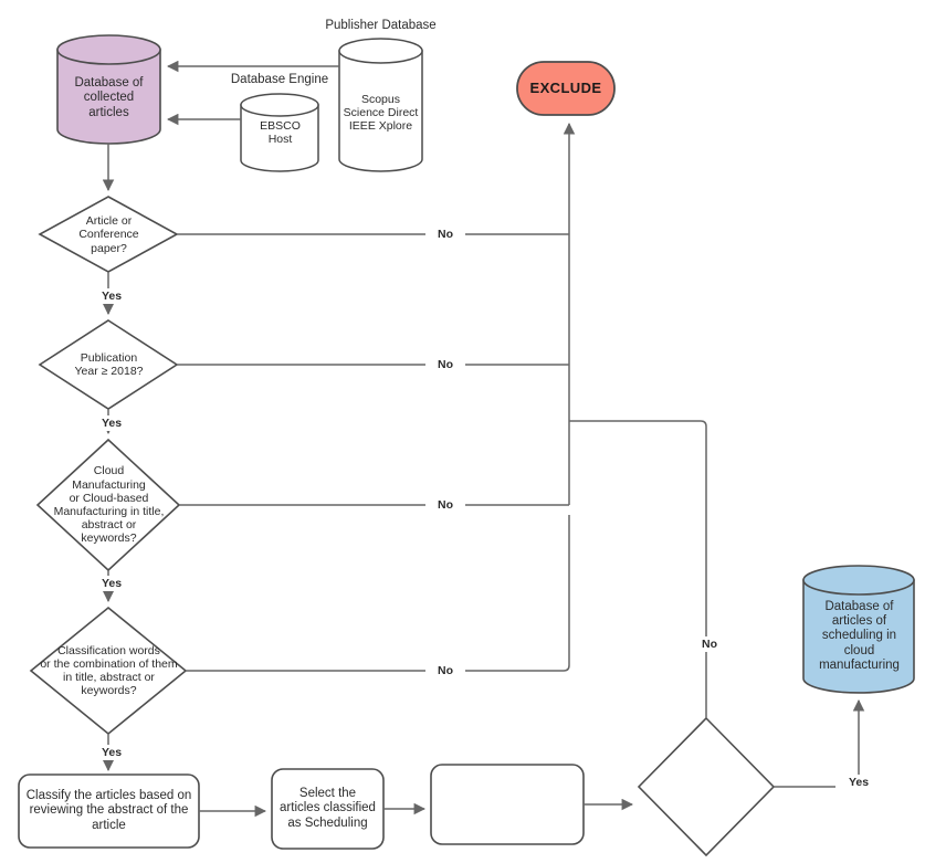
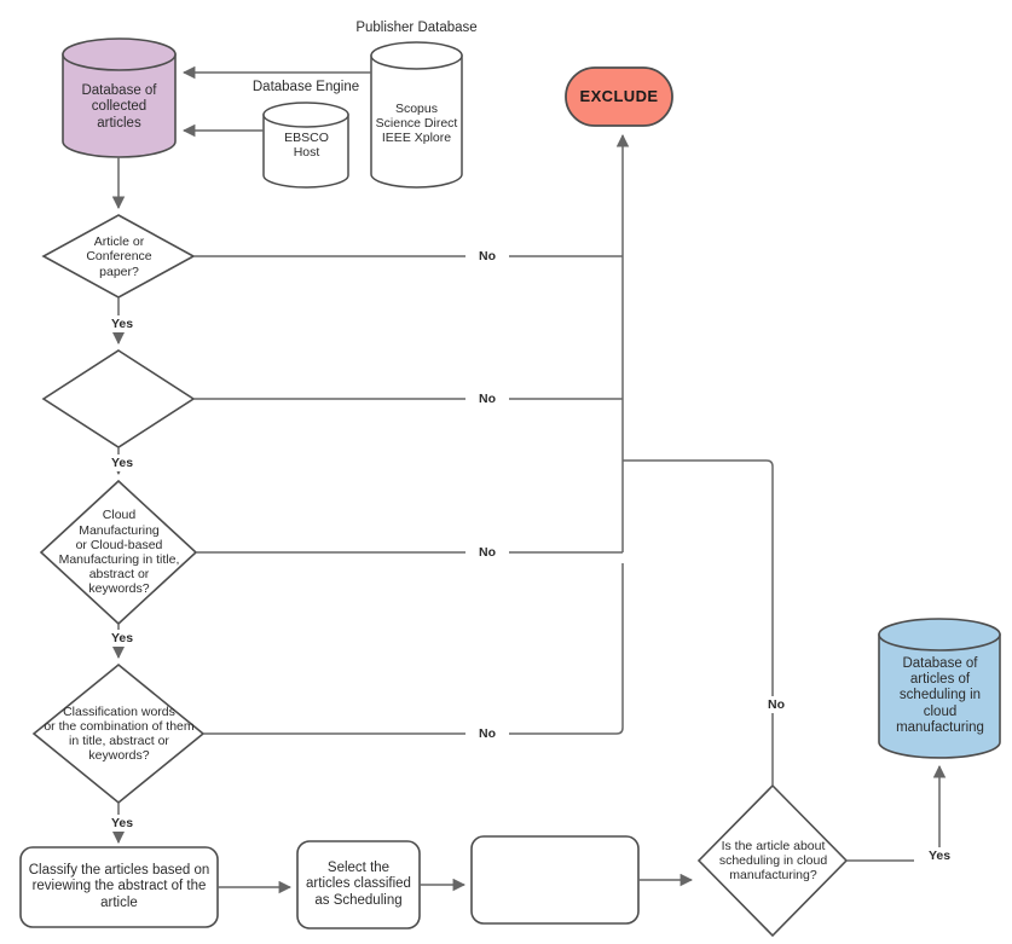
  Publisher Database
  Database Engine
  Database of
  collected
  articles
  Scopus
  Science Direct
  IEEE Xplore
  EBSCO
  Host
  Database of
  articles of
  scheduling in
  cloud
  manufacturing
  EXCLUDE
  Article or
  Conference
  paper?
- Publication
- Year ≥ 2018?
  Cloud
  Manufacturing
  or Cloud-based
  Manufacturing in title,
  abstract or
  keywords?
  Classification words
  or the combination of them
  in title, abstract or
  keywords?
+ Is the article about
+ scheduling in cloud
+ manufacturing?
  Classify the articles based on
  reviewing the abstract of the
  article
  Select the
  articles classified
  as Scheduling
  Yes
  Yes
  Yes
  Yes
  Yes
  No
  No
  No
  No
  No
